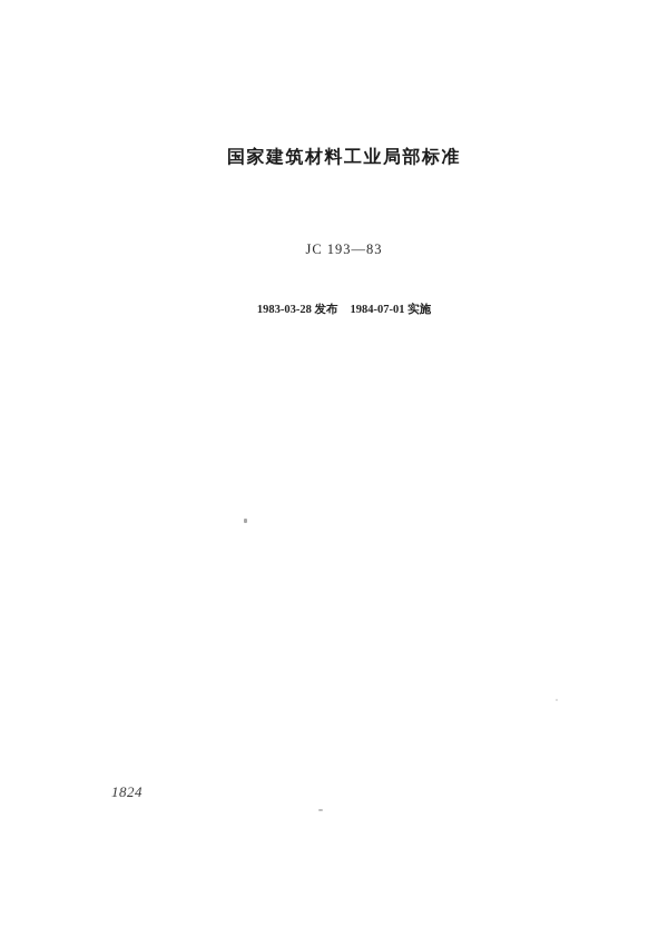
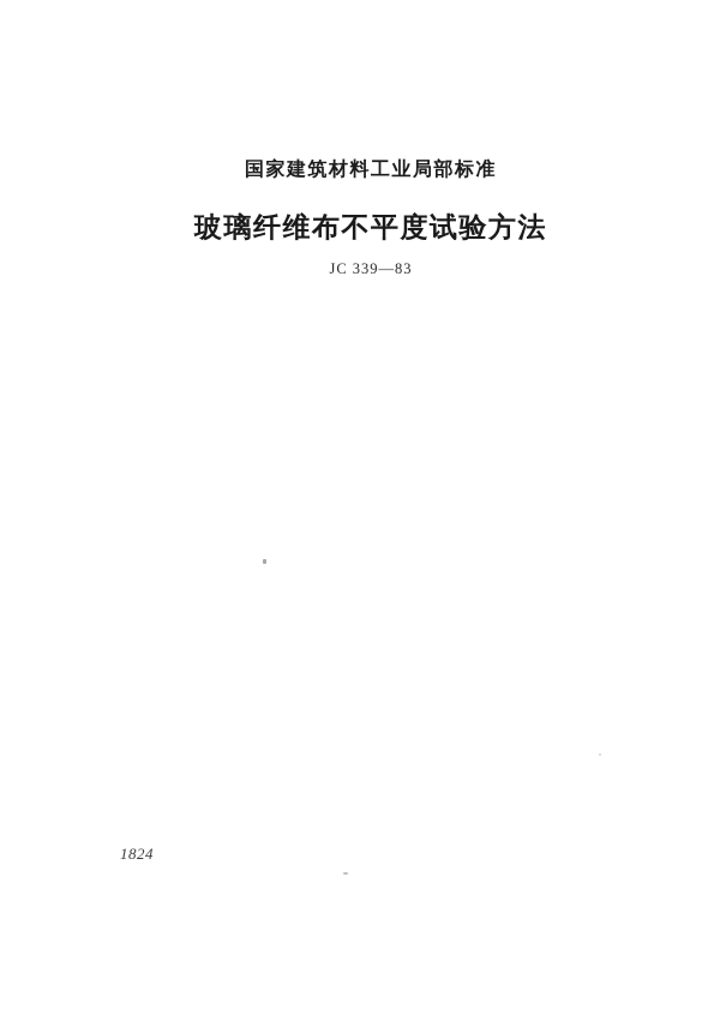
  国家建筑材料工业局部标准
+ 玻璃纤维布不平度试验方法
- JC 193—83
+ JC 339—83
- 1983-03-28 发布
- 1984-07-01 实施
  1824
